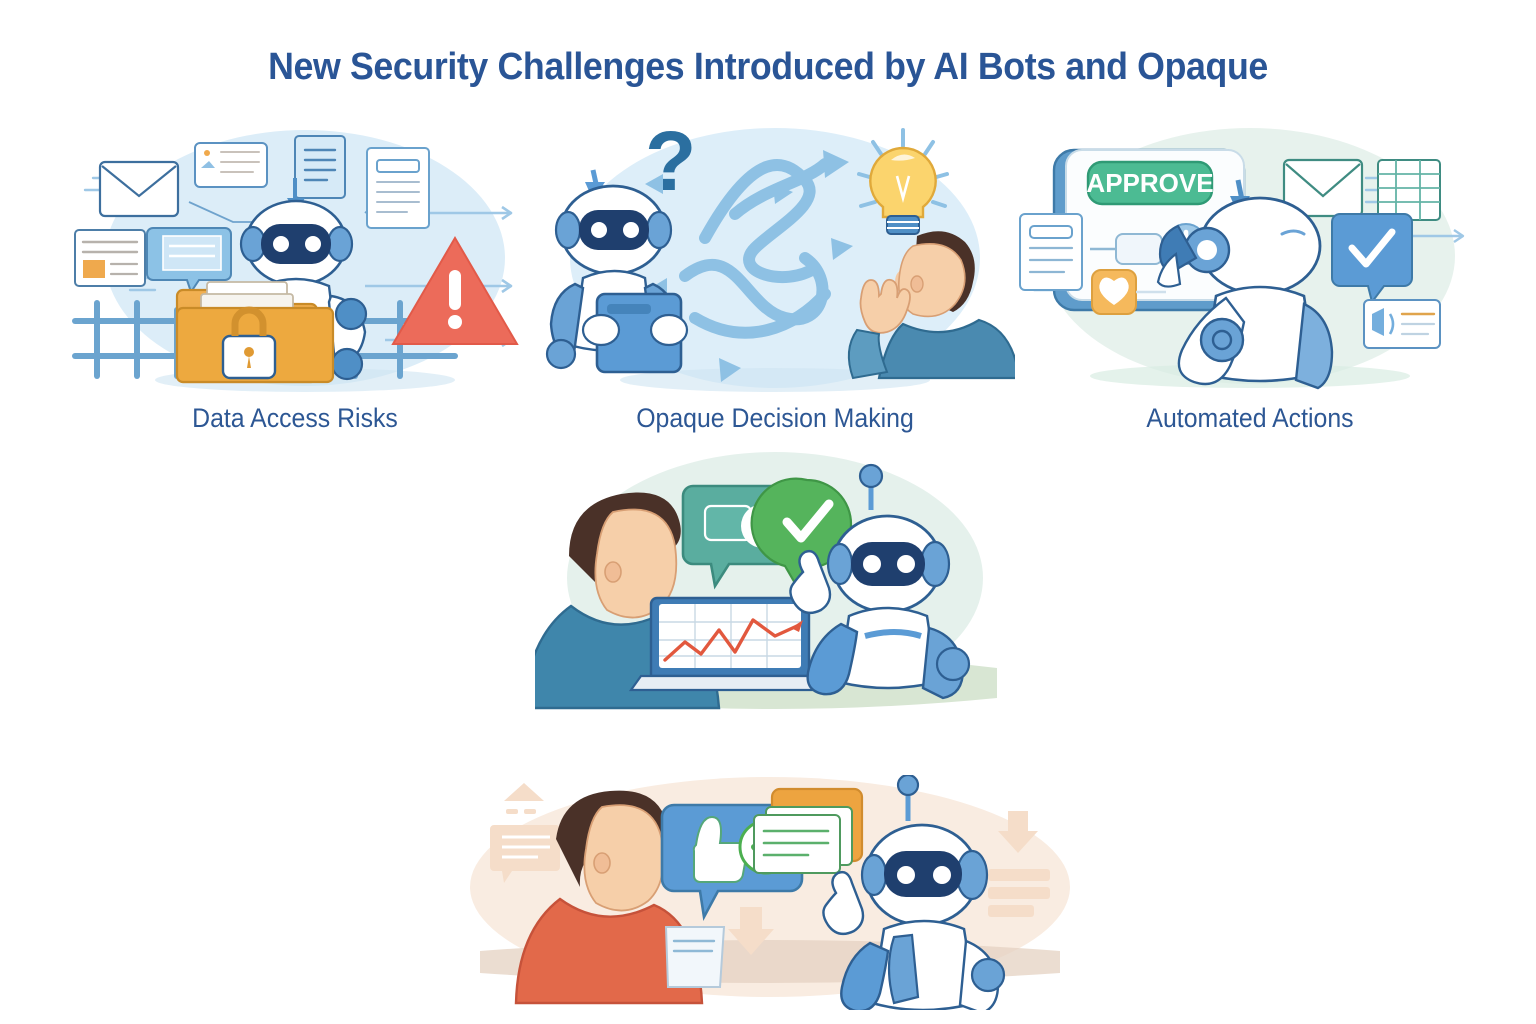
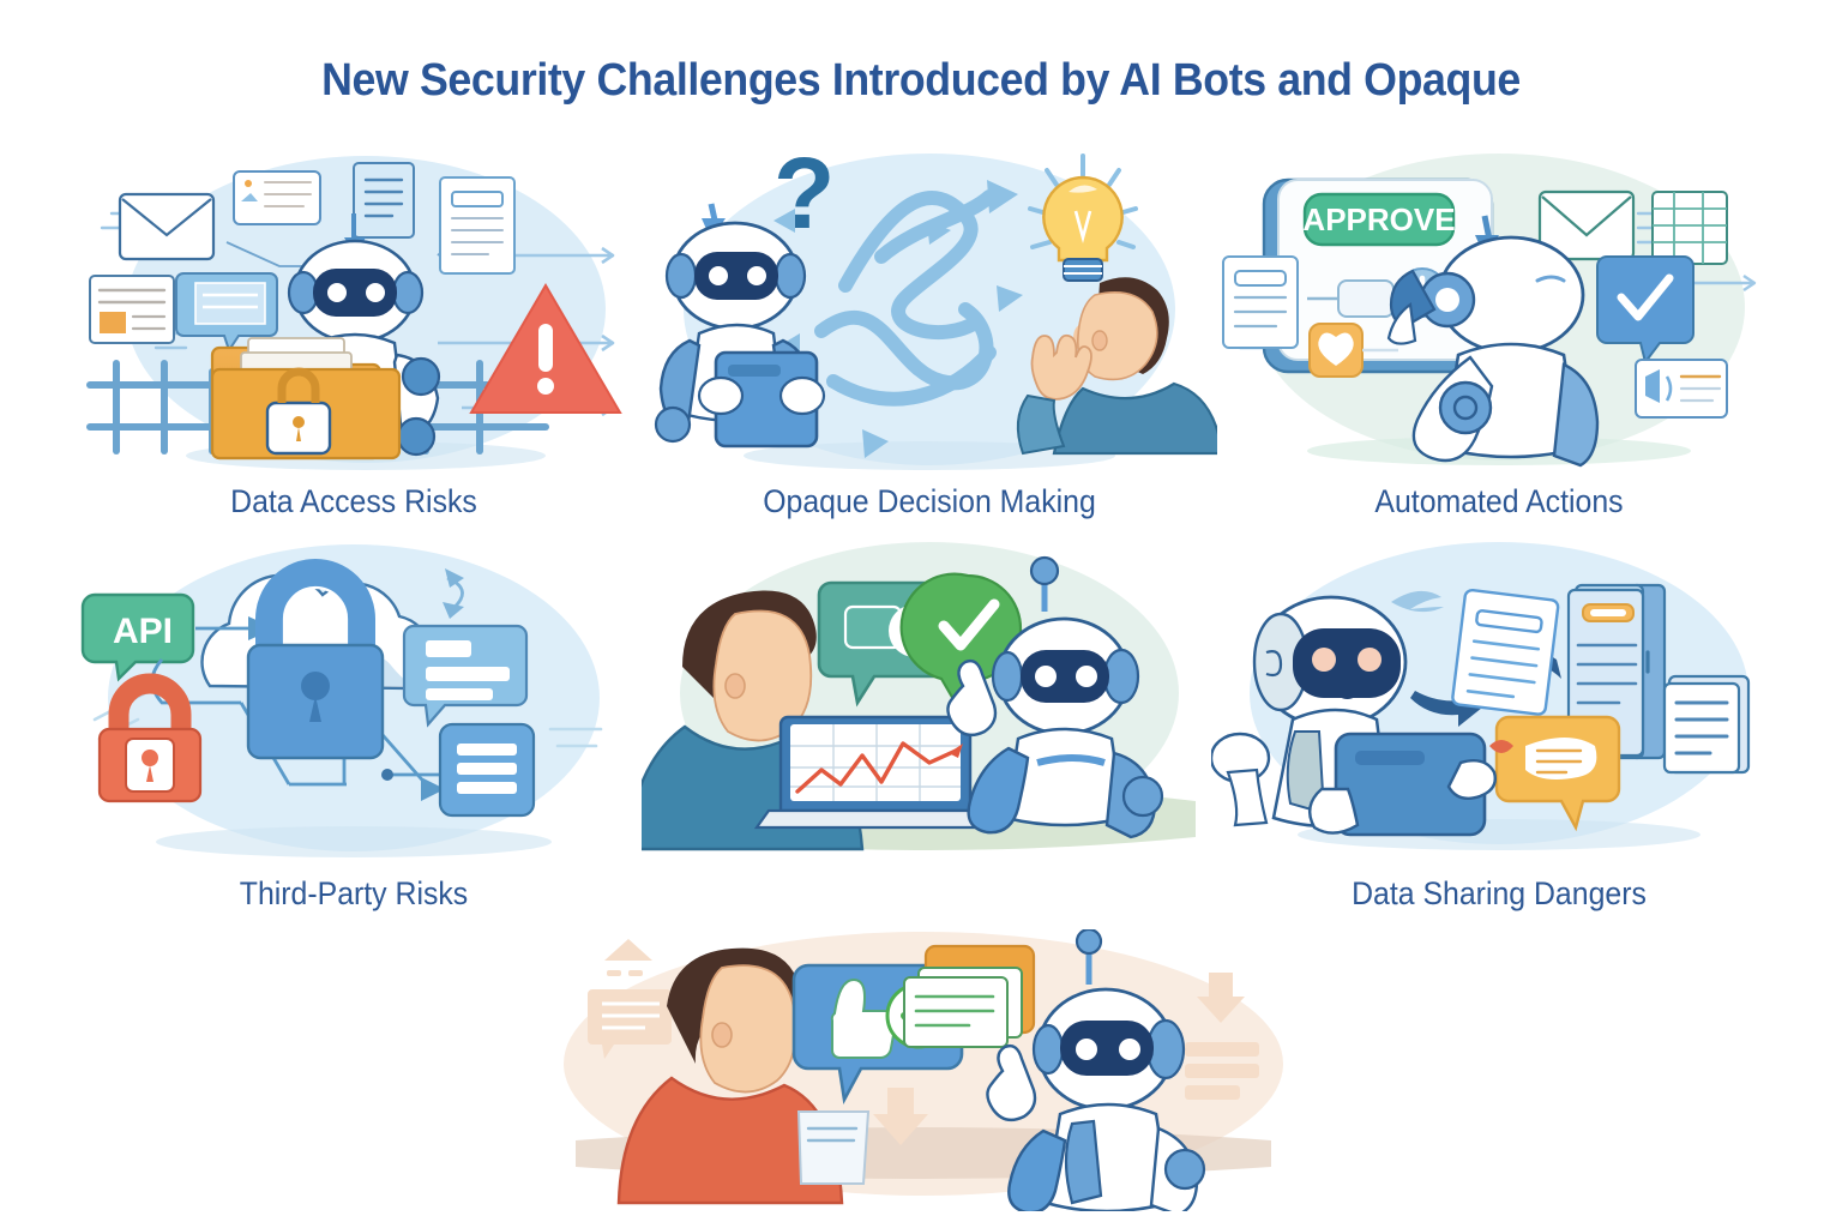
  New Security Challenges Introduced by AI Bots and Opaque
  Data Access Risks
  ?
  Opaque Decision Making
  APPROVE
  Automated Actions
+ API
+ Third-Party Risks
+ Data Sharing Dangers
